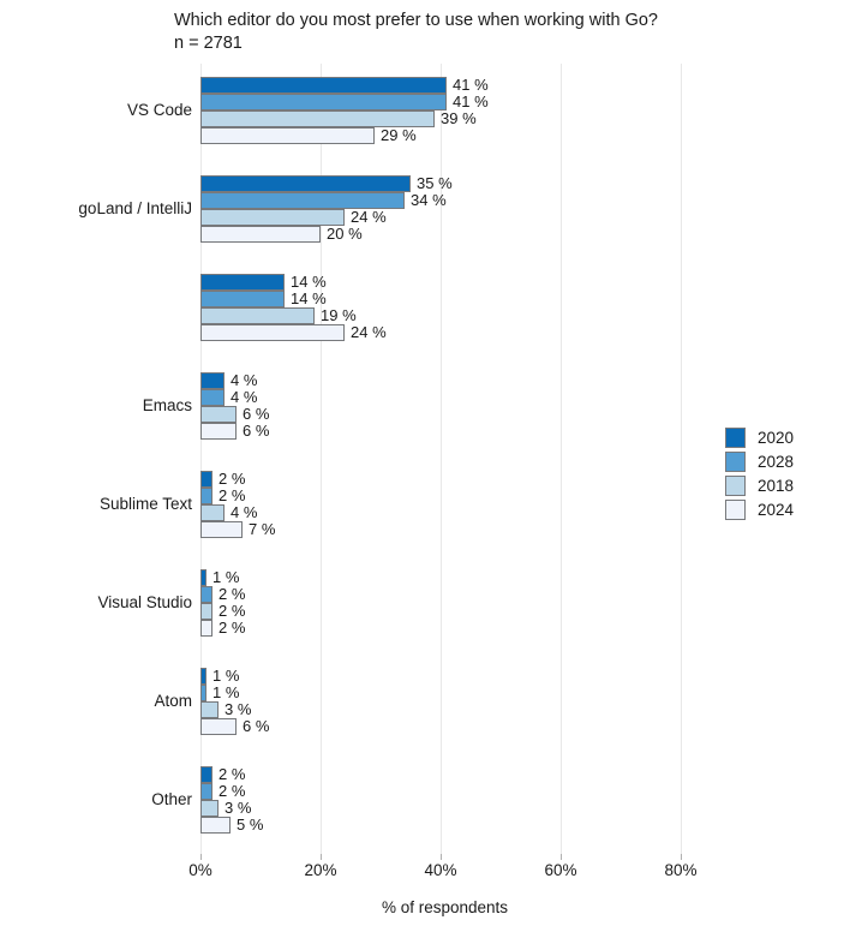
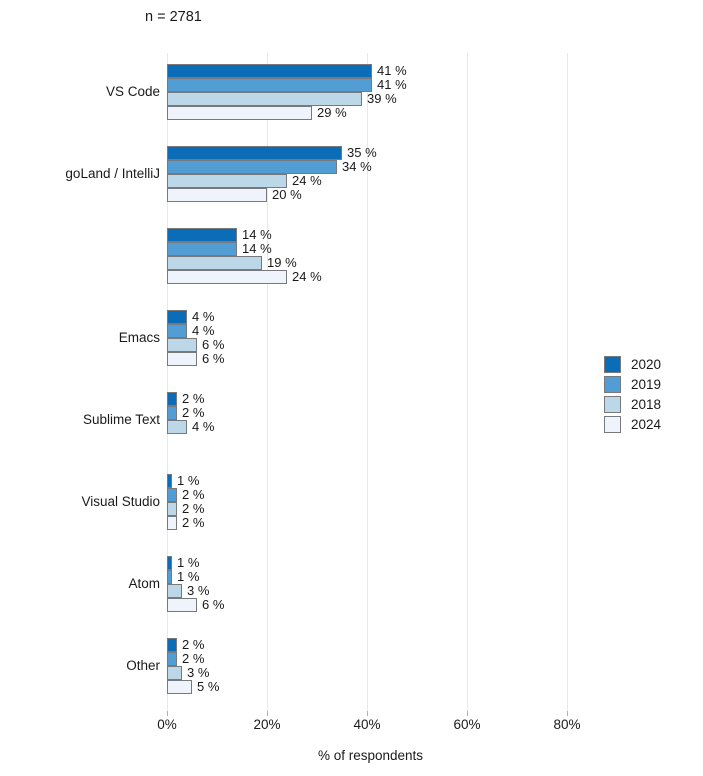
- Which editor do you most prefer to use when working with Go?
  n = 2781
  VS Code
  goLand / IntelliJ
  Emacs
  Sublime Text
  Visual Studio
  Atom
  Other
  41 %
  41 %
  39 %
  29 %
  35 %
  34 %
  24 %
  20 %
  14 %
  14 %
  19 %
  24 %
  4 %
  4 %
  6 %
  6 %
  2 %
  2 %
  4 %
- 7 %
  1 %
  2 %
  2 %
  2 %
  1 %
  1 %
  3 %
  6 %
  2 %
  2 %
  3 %
  5 %
  0%
  20%
  40%
  60%
  80%
  % of respondents
  2020
- 2028
+ 2019
  2018
  2024
